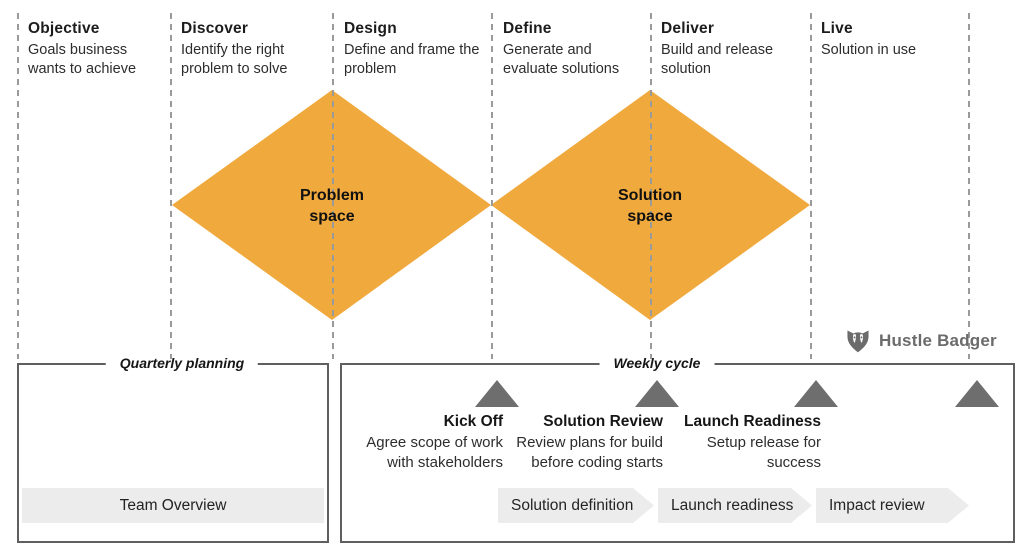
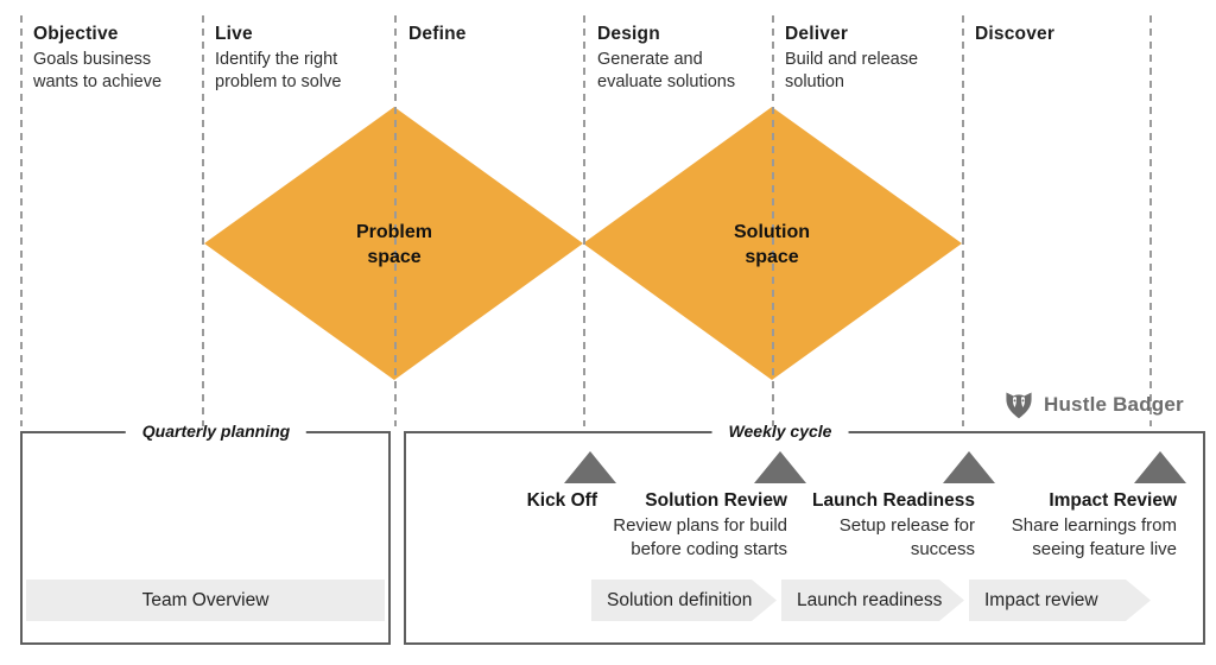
  Objective
  Goals business
  wants to achieve
- Discover
+ Live
  Identify the right
  problem to solve
- Design
+ Define
- Define and frame the
- problem
- Define
+ Design
  Generate and
  evaluate solutions
  Deliver
  Build and release
  solution
- Live
+ Discover
- Solution in use
  Problem
  space
  Solution
  space
  Hustle Badger
  Quarterly planning
  Team Overview
  Weekly cycle
  Kick Off
- Agree scope of work
- with stakeholders
  Solution Review
  Review plans for build
  before coding starts
  Launch Readiness
  Setup release for
  success
+ Impact Review
+ Share learnings from
+ seeing feature live
  Solution definition
  Launch readiness
  Impact review
